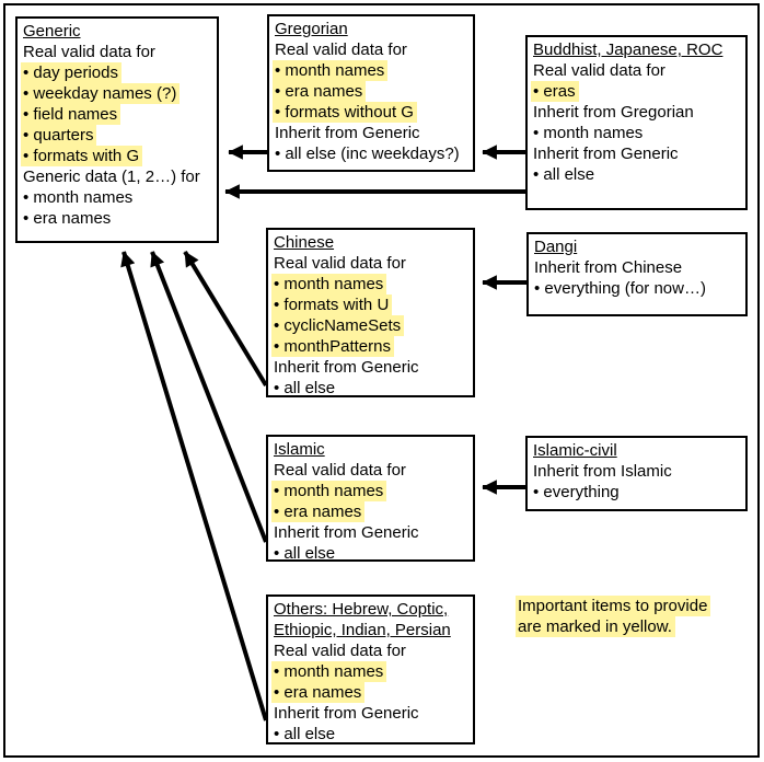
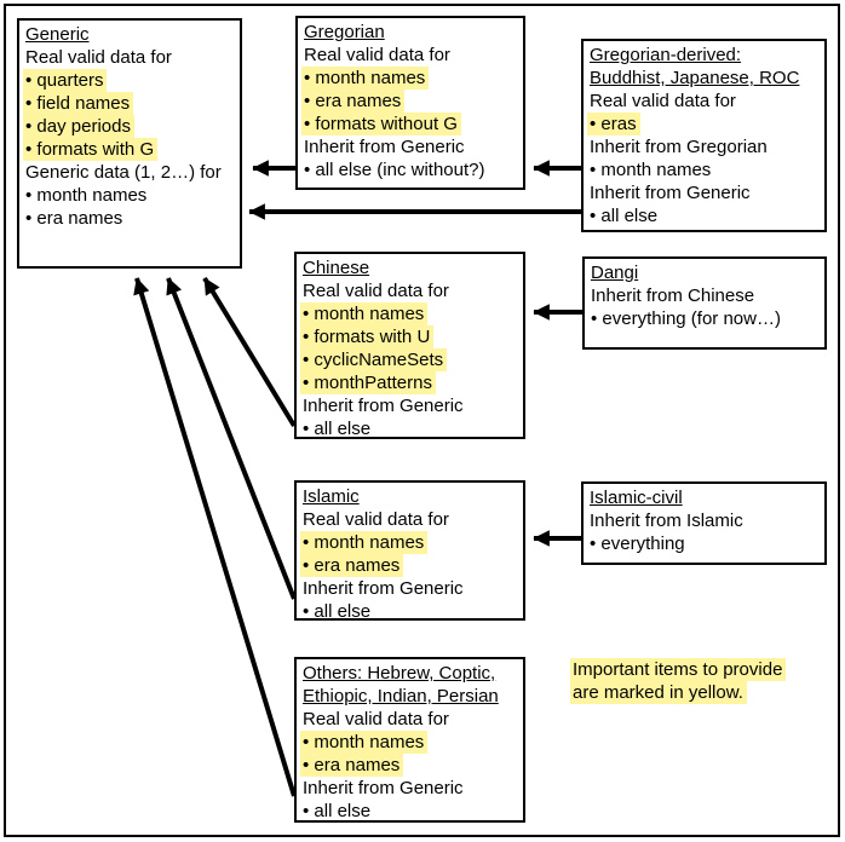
  Generic
  Real valid data for
- • day periods
+ • quarters
- • weekday names (?)
  • field names
- • quarters
+ • day periods
  • formats with G
  Generic data (1, 2…) for
  • month names
  • era names
  Gregorian
  Real valid data for
  • month names
  • era names
  • formats without G
  Inherit from Generic
- • all else (inc weekdays?)
+ • all else (inc without?)
+ Gregorian-derived:
  Buddhist, Japanese, ROC
  Real valid data for
  • eras
  Inherit from Gregorian
  • month names
  Inherit from Generic
  • all else
  Chinese
  Real valid data for
  • month names
  • formats with U
  • cyclicNameSets
  • monthPatterns
  Inherit from Generic
  • all else
  Dangi
  Inherit from Chinese
  • everything (for now…)
  Islamic
  Real valid data for
  • month names
  • era names
  Inherit from Generic
  • all else
  Islamic-civil
  Inherit from Islamic
  • everything
  Others: Hebrew, Coptic,
  Ethiopic, Indian, Persian
  Real valid data for
  • month names
  • era names
  Inherit from Generic
  • all else
  Important items to provide
  are marked in yellow.
